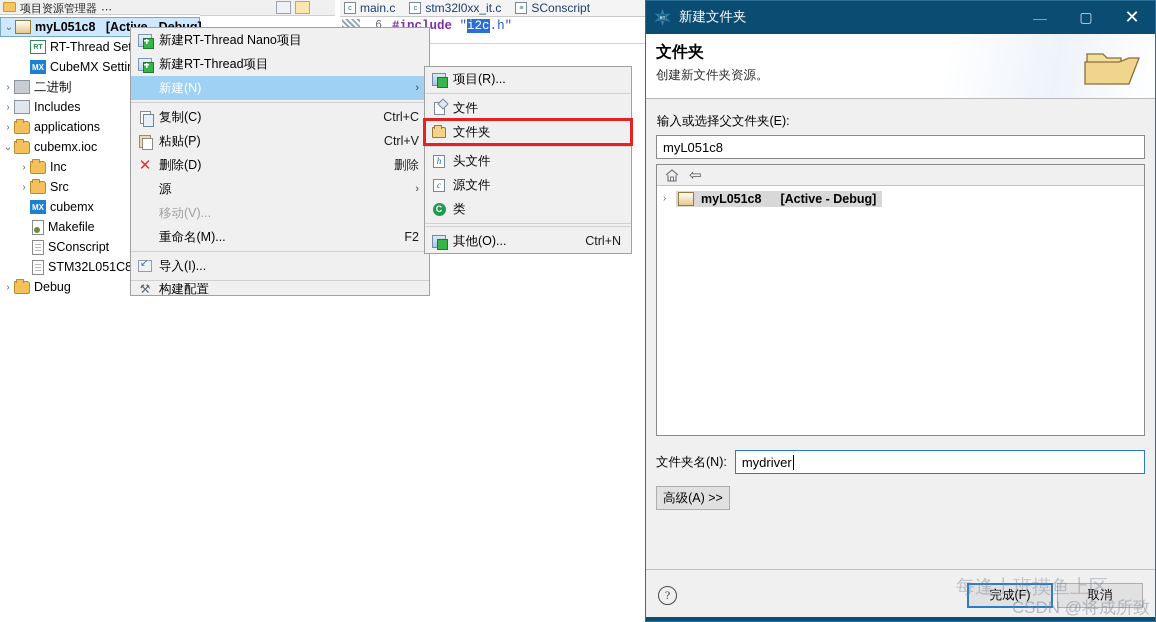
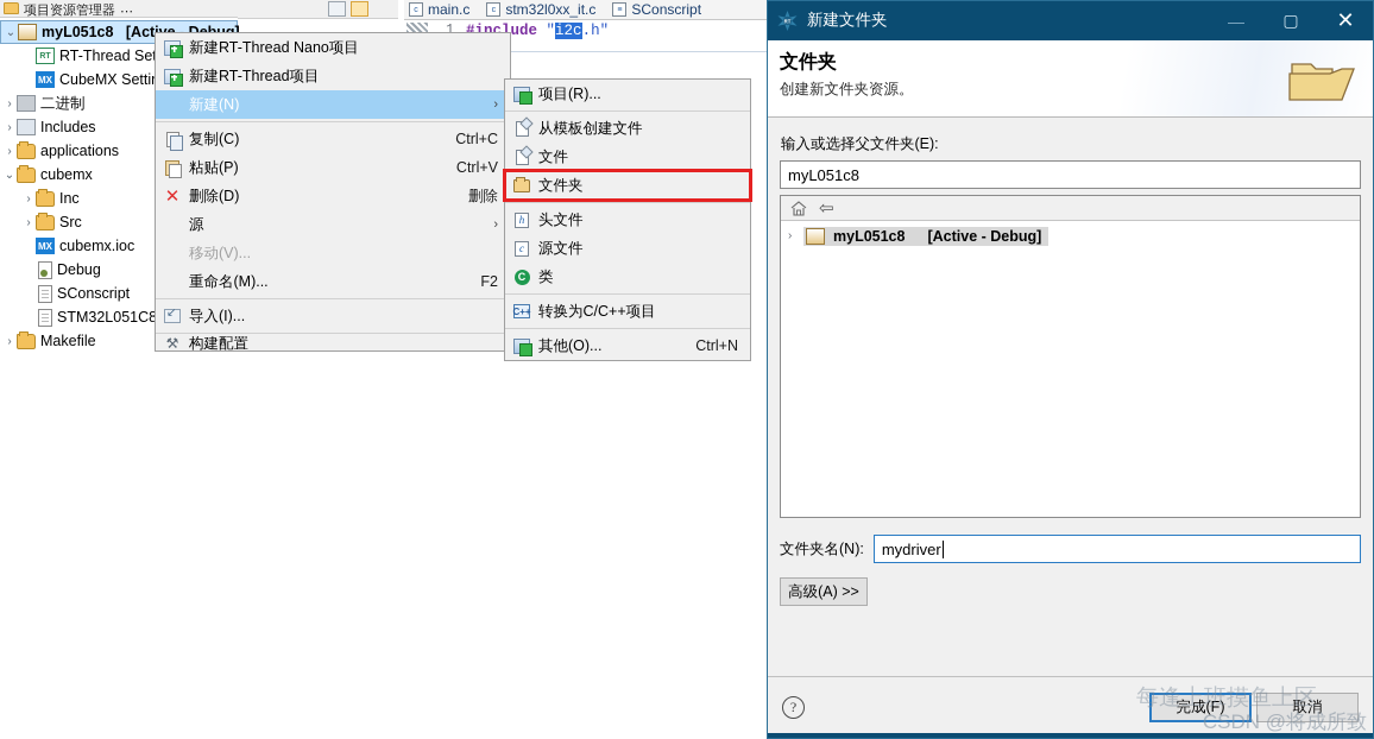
  项目资源管理器
  ⋯
  ⌄
  MX
  CubeMX Setti
  ›
  二进制
  ›
  Includes
  ›
  applications
  ⌄
- cubemx.ioc
+ cubemx
  ›
  Inc
  ›
  Src
  MX
- cubemx
+ cubemx.ioc
- Makefile
+ Debug
  SConscript
  ›
- Debug
+ Makefile
  main.c
  stm32l0xx_it.c
  SConscript
- 6
+ 1
  #include "i2c.h"
  新建RT-Thread Nano项目
  新建RT-Thread项目
  新建(N)
  ›
  复制(C)
  Ctrl+C
  粘贴(P)
  Ctrl+V
  ✕
  删除(D)
  删除
  源
  ›
  移动(V)...
  重命名(M)...
  F2
  导入(I)...
  ⚒
  构建配置
  项目(R)...
+ 从模板创建文件
  文件
  文件夹
  h
  头文件
  c
  源文件
  C
  类
+ C++
+ 转换为C/C++项目
  其他(O)...
  Ctrl+N
  新建文件夹
  —
  ▢
  ✕
  文件夹
  创建新文件夹资源。
  输入或选择父文件夹(E):
  myL051c8
  ⇦
  ›
  myL051c8
  [Active - Debug]
  文件夹名(N):
  mydriver
  高级(A) >>
  ?
  完成(F)
  取消
  每逢上班摸鱼上区
  CSDN @将成所致
